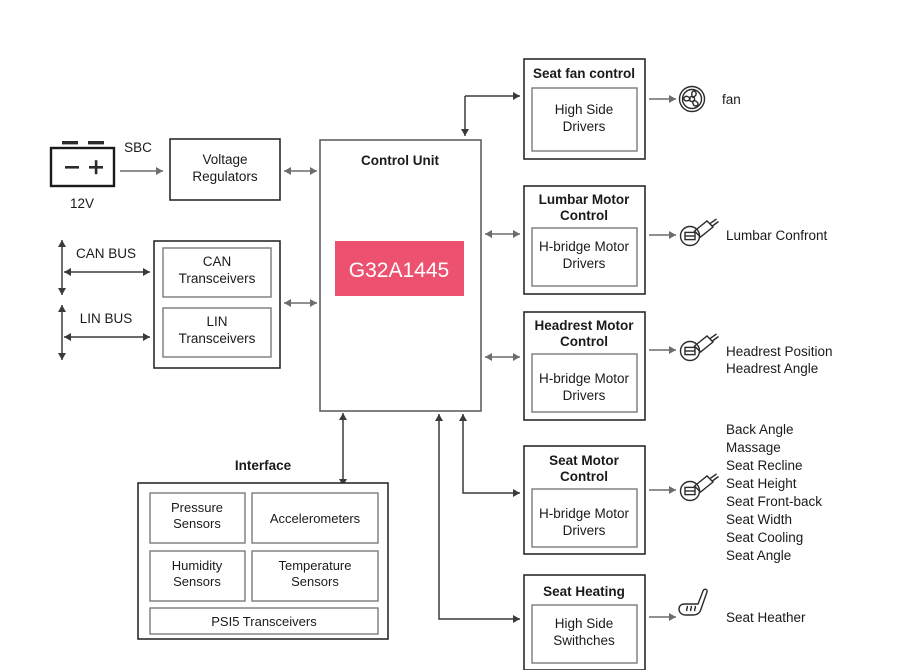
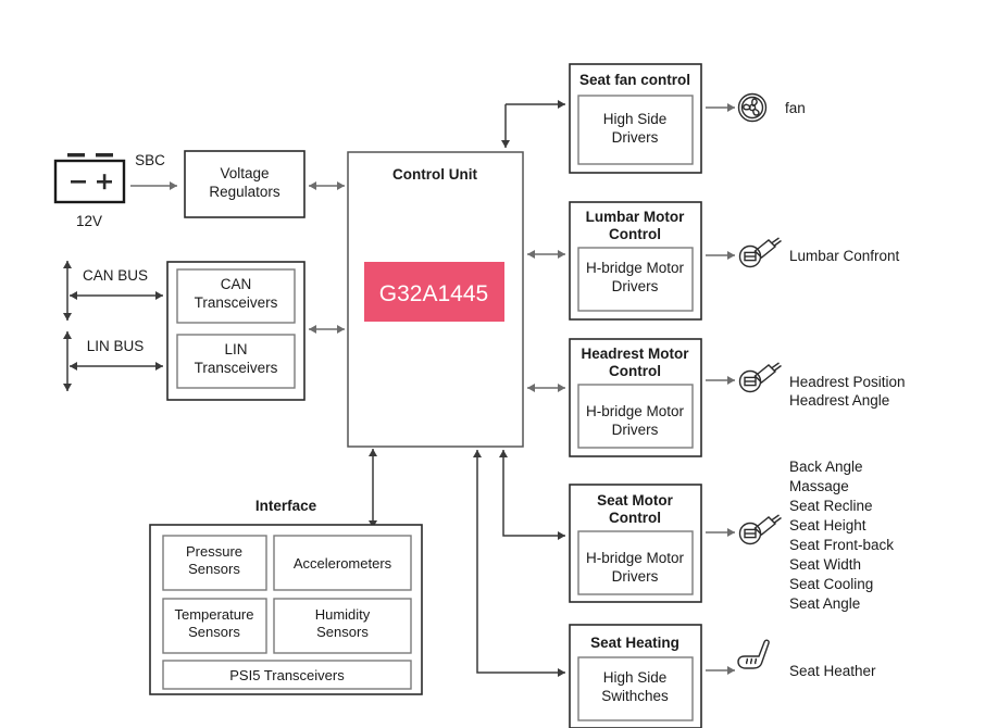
  12V
  SBC
  Voltage
  Regulators
  CAN BUS
  LIN BUS
  CAN
  Transceivers
  LIN
  Transceivers
  Control Unit
  G32A1445
  Interface
  Pressure
  Sensors
  Accelerometers
- Humidity
+ Temperature
  Sensors
- Temperature
+ Humidity
  Sensors
  PSI5 Transceivers
  Seat fan control
  High Side
  Drivers
  fan
  Lumbar Motor
  Control
  H-bridge Motor
  Drivers
  Lumbar Confront
  Headrest Motor
  Control
  H-bridge Motor
  Drivers
  Headrest Position
  Headrest Angle
  Seat Motor
  Control
  H-bridge Motor
  Drivers
  Back Angle
  Massage
  Seat Recline
  Seat Height
  Seat Front-back
  Seat Width
  Seat Cooling
  Seat Angle
  Seat Heating
  High Side
  Swithches
  Seat Heather
